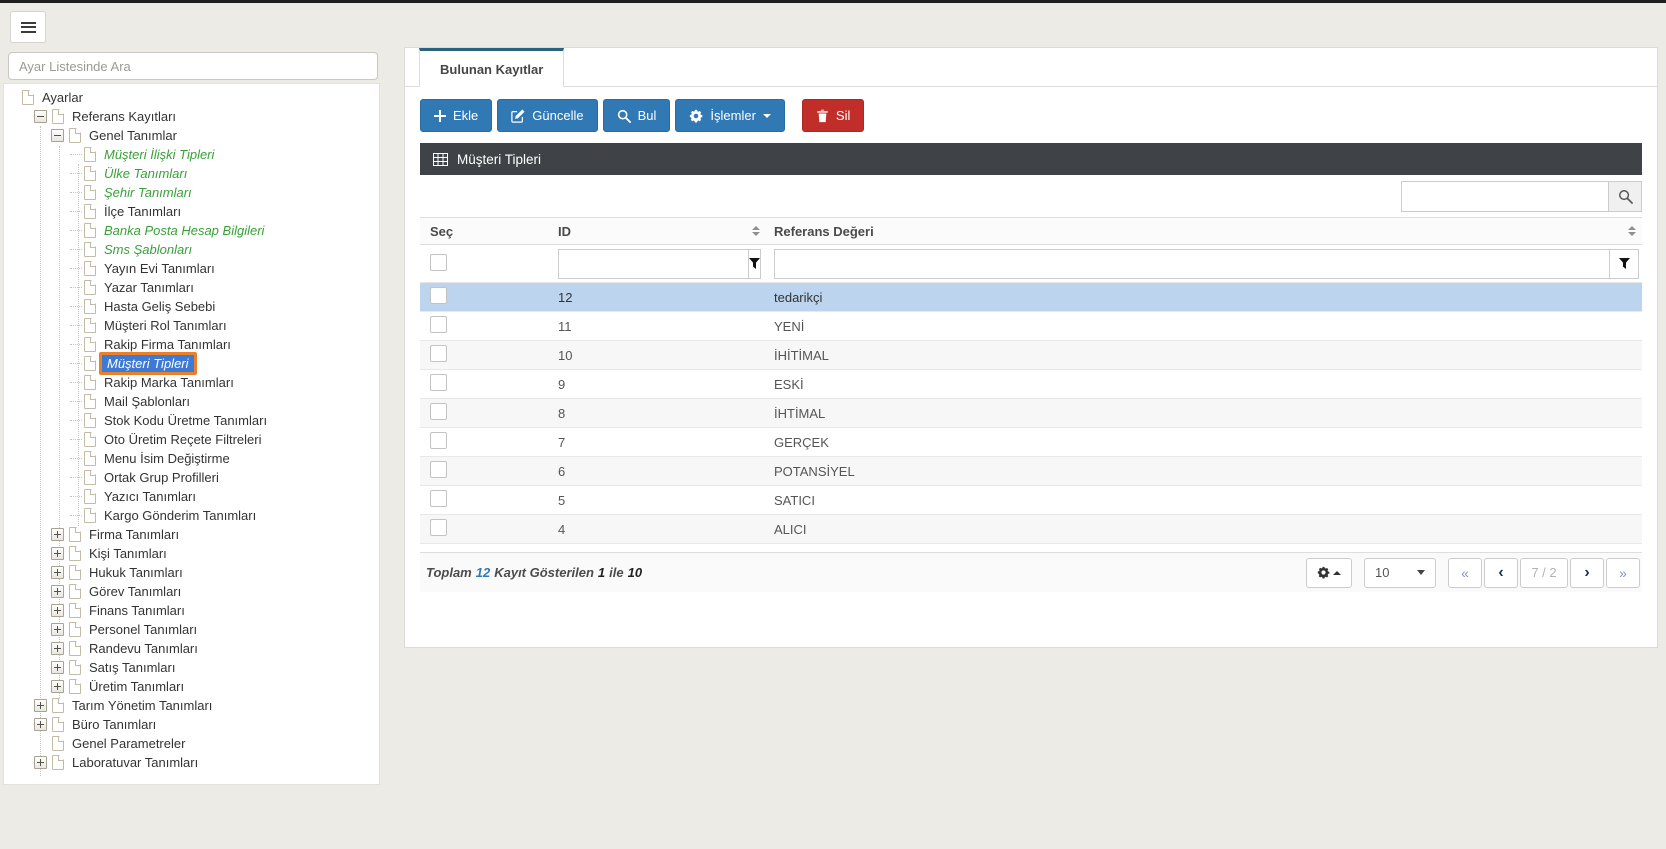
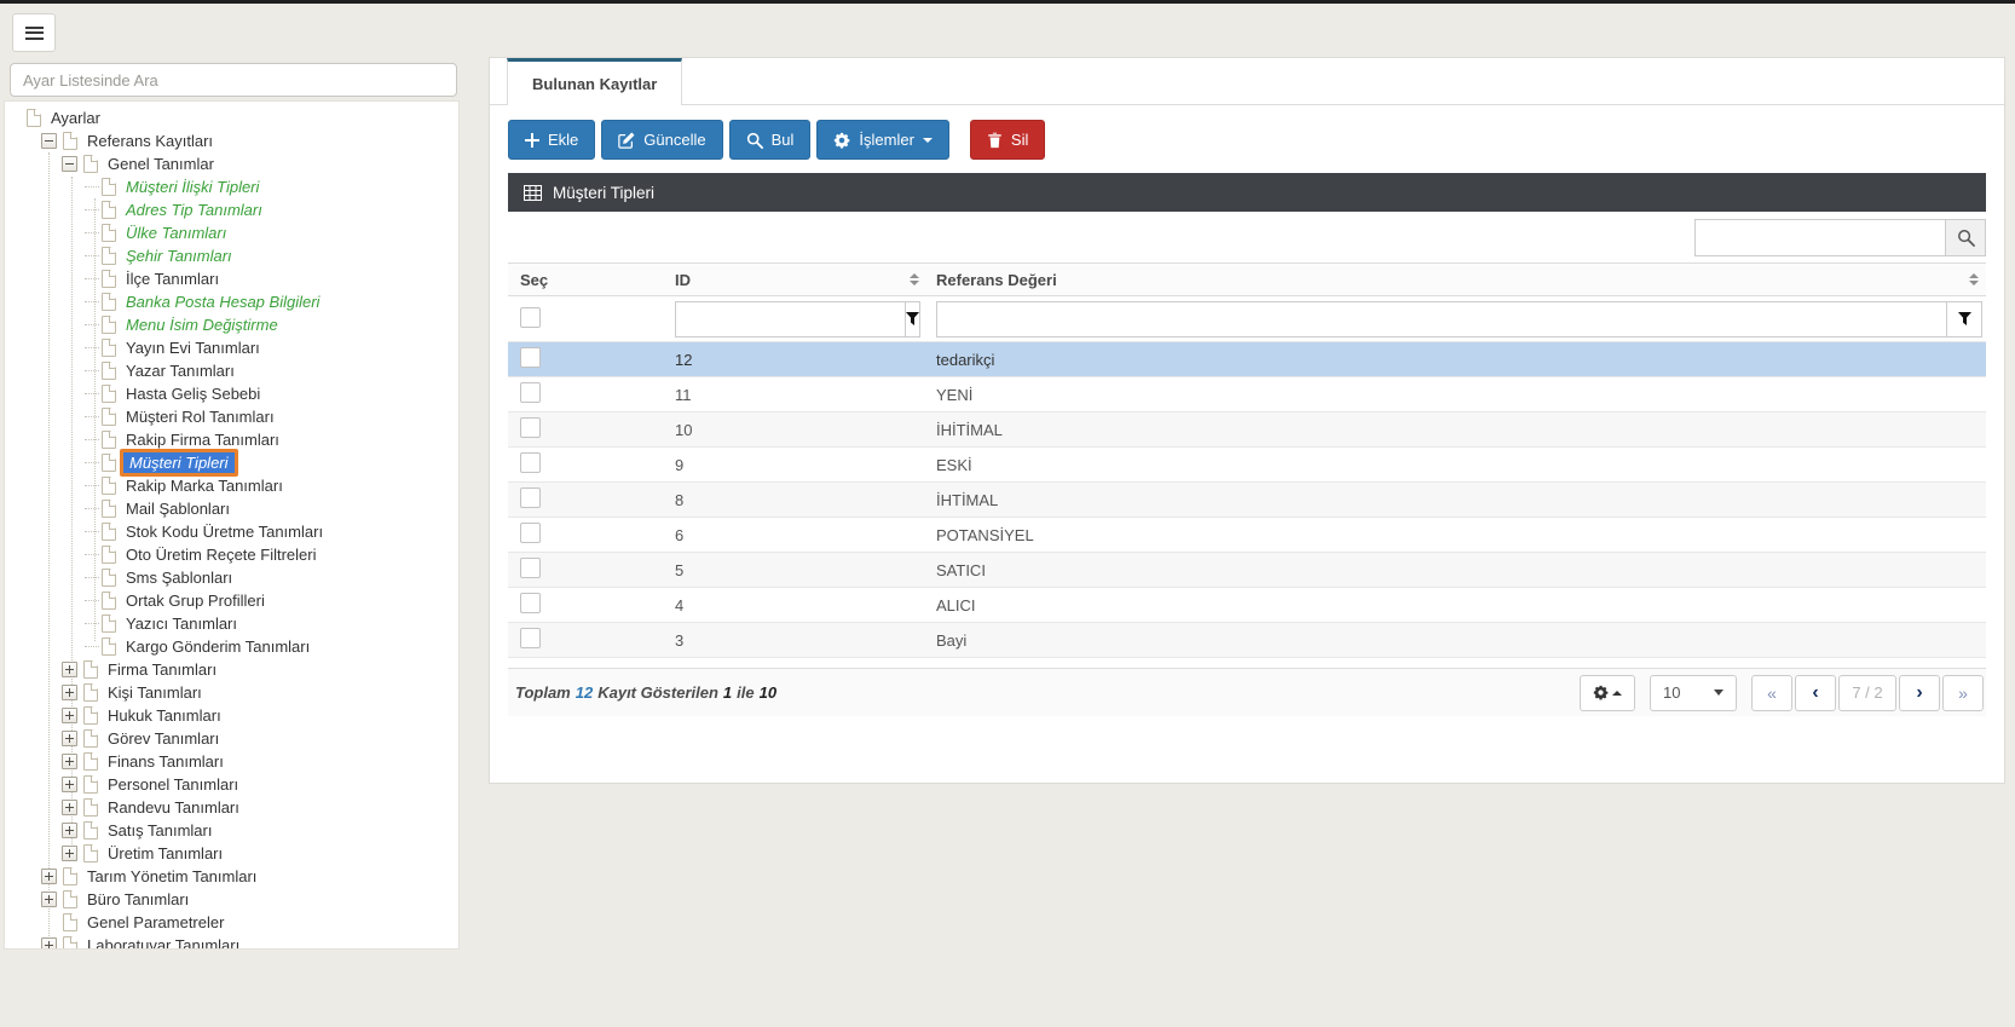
  Ayar Listesinde Ara
  Ayarlar
  Referans Kayıtları
  Genel Tanımlar
  Müşteri İlişki Tipleri
+ Adres Tip Tanımları
  Ülke Tanımları
  Şehir Tanımları
  İlçe Tanımları
  Banka Posta Hesap Bilgileri
- Sms Şablonları
+ Menu İsim Değiştirme
  Yayın Evi Tanımları
  Yazar Tanımları
  Hasta Geliş Sebebi
  Müşteri Rol Tanımları
  Rakip Firma Tanımları
  Müşteri Tipleri
  Rakip Marka Tanımları
  Mail Şablonları
  Stok Kodu Üretme Tanımları
  Oto Üretim Reçete Filtreleri
- Menu İsim Değiştirme
+ Sms Şablonları
  Ortak Grup Profilleri
  Yazıcı Tanımları
  Kargo Gönderim Tanımları
  Firma Tanımları
  Kişi Tanımları
  Hukuk Tanımları
  Görev Tanımları
  Finans Tanımları
  Personel Tanımları
  Randevu Tanımları
  Satış Tanımları
  Üretim Tanımları
  Tarım Yönetim Tanımları
  Büro Tanımları
  Genel Parametreler
  Laboratuvar Tanımları
  Bulunan Kayıtlar
  Ekle
  Güncelle
  Bul
  İşlemler
  Sil
  Müşteri Tipleri
  Seç
  ID
  Referans Değeri
  12
  tedarikçi
  11
  YENİ
  10
  İHİTİMAL
  9
  ESKİ
  8
  İHTİMAL
- 7
- GERÇEK
  6
  POTANSİYEL
  5
  SATICI
  4
  ALICI
+ 3
+ Bayi
  Toplam
  12
  Kayıt Gösterilen
  1
  ile
  10
  10
  «
  ‹
  7 / 2
  ›
  »
